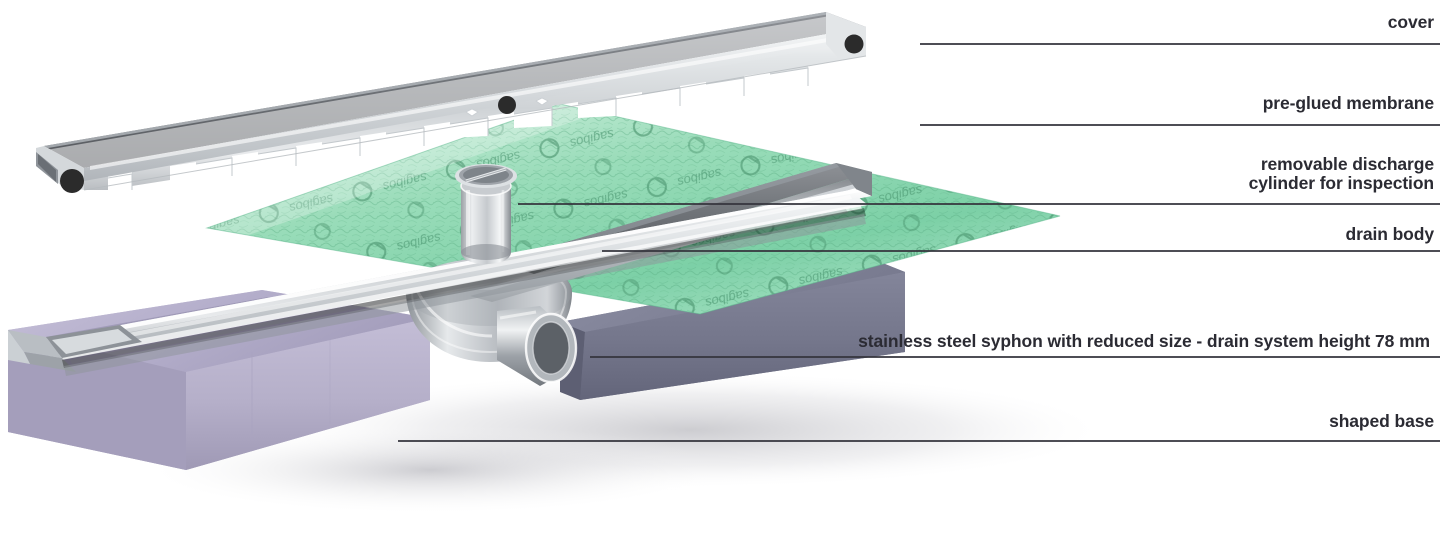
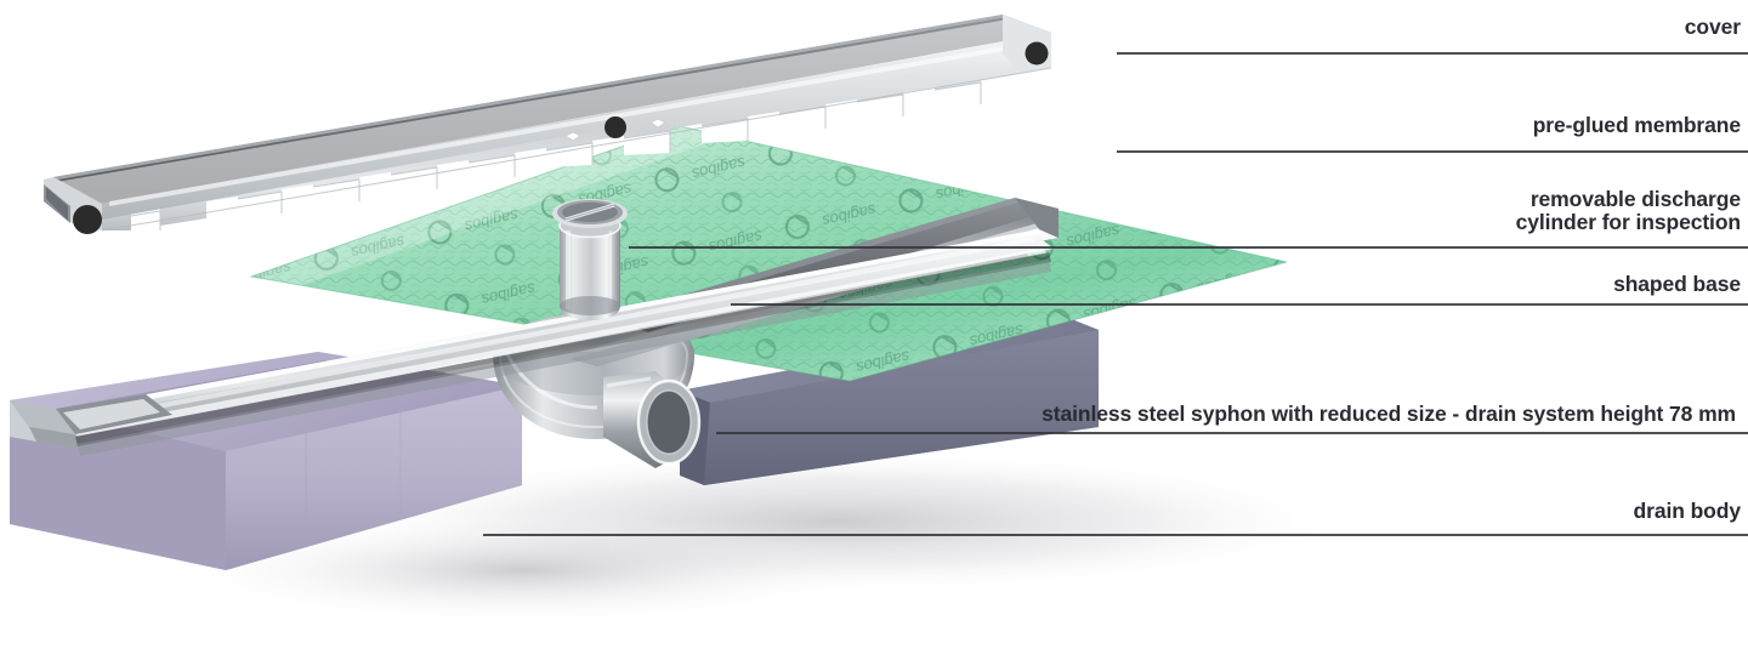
  cover
  pre-glued membrane
  removable discharge
  cylinder for inspection
- drain body
+ shaped base
  stainless steel syphon with reduced size - drain system height 78 mm
- shaped base
+ drain body
